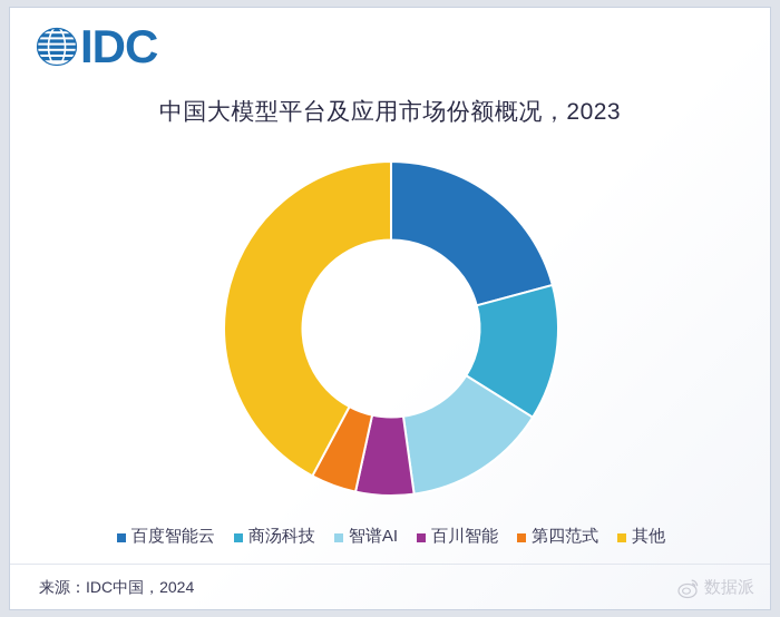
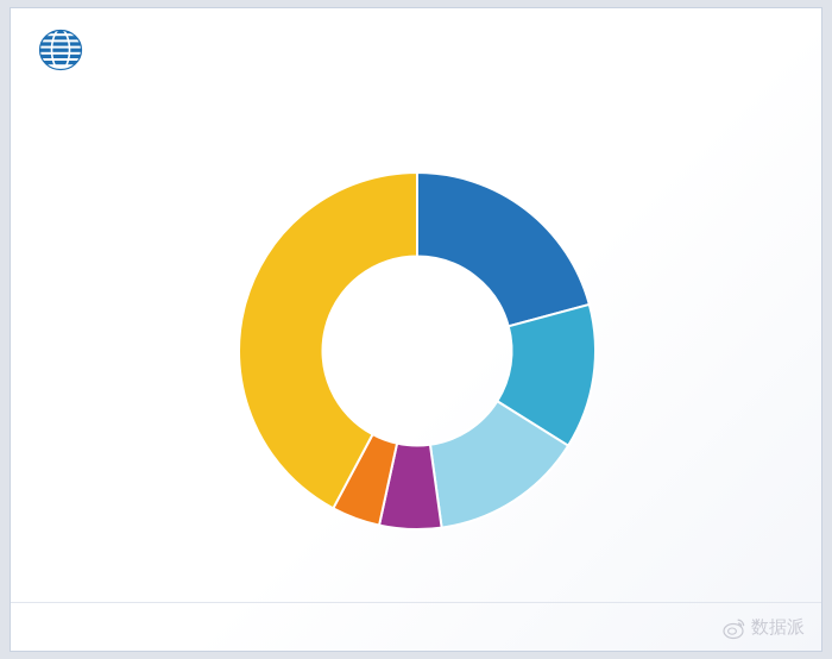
- IDC
- 中国大模型平台及应用市场份额概况，2023
- 百度智能云
- 商汤科技
- 智谱AI
- 百川智能
- 第四范式
- 其他
- 来源：IDC中国，2024
  数据派
